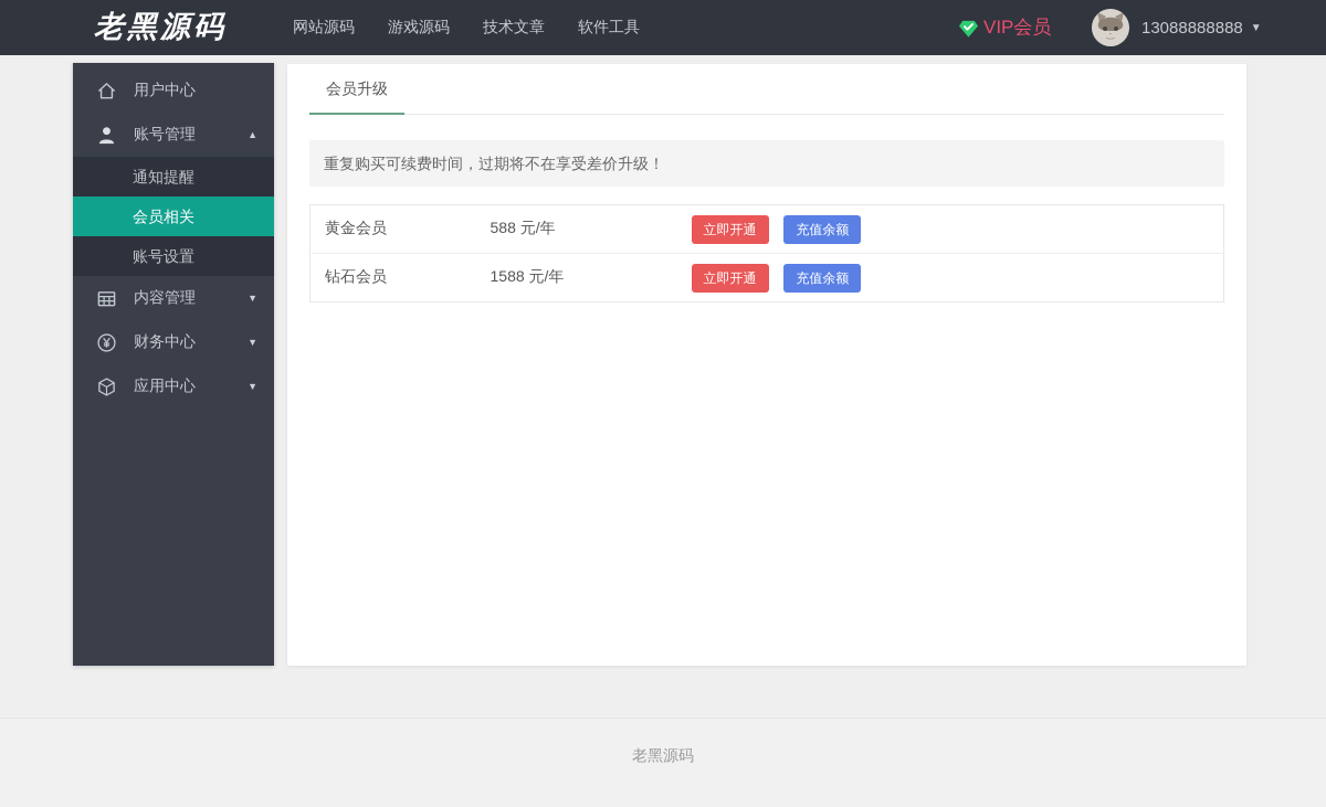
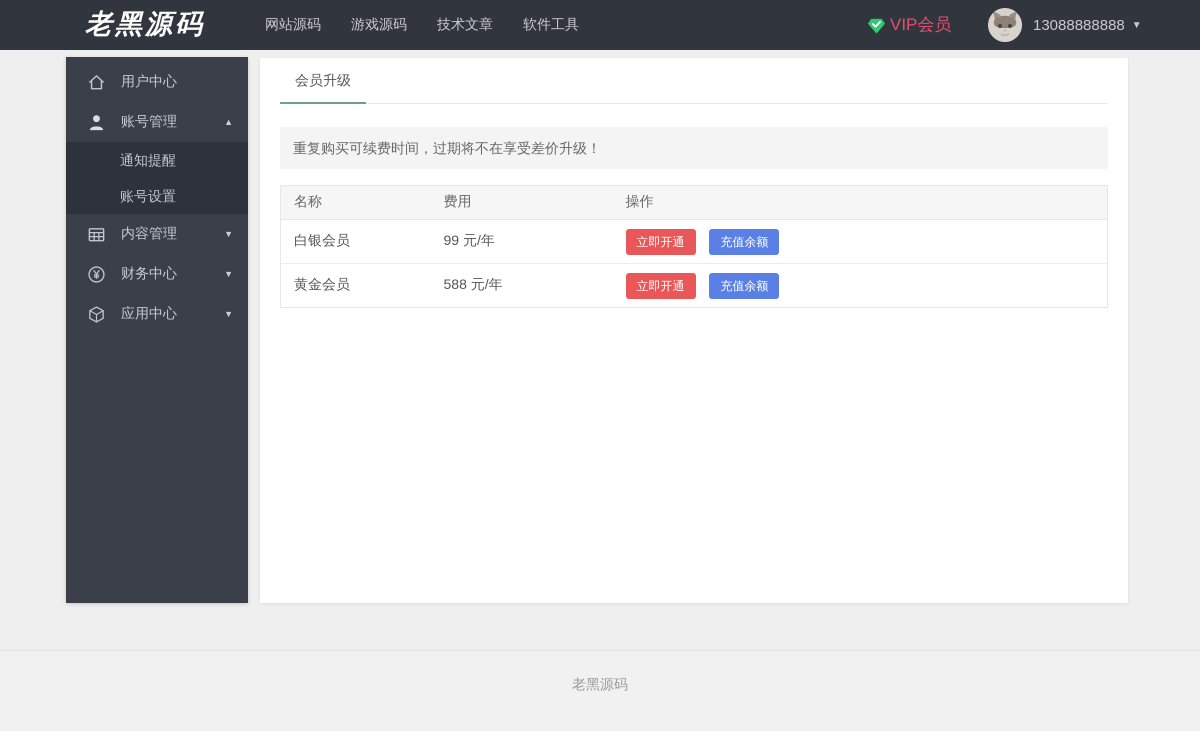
  老黑源码
  网站源码
  游戏源码
  技术文章
  软件工具
  VIP会员
  13088888888
  ▼
  用户中心
  账号管理
  ▲
  通知提醒
- 会员相关
  账号设置
  内容管理
  ▼
  财务中心
  ▼
  应用中心
  ▼
  会员升级
  重复购买可续费时间，过期将不在享受差价升级！
+ 名称	费用	操作
+ 白银会员	99 元/年	立即开通 充值余额
  黄金会员	588 元/年	立即开通 充值余额
- 钻石会员	1588 元/年	立即开通 充值余额
  老黑源码
